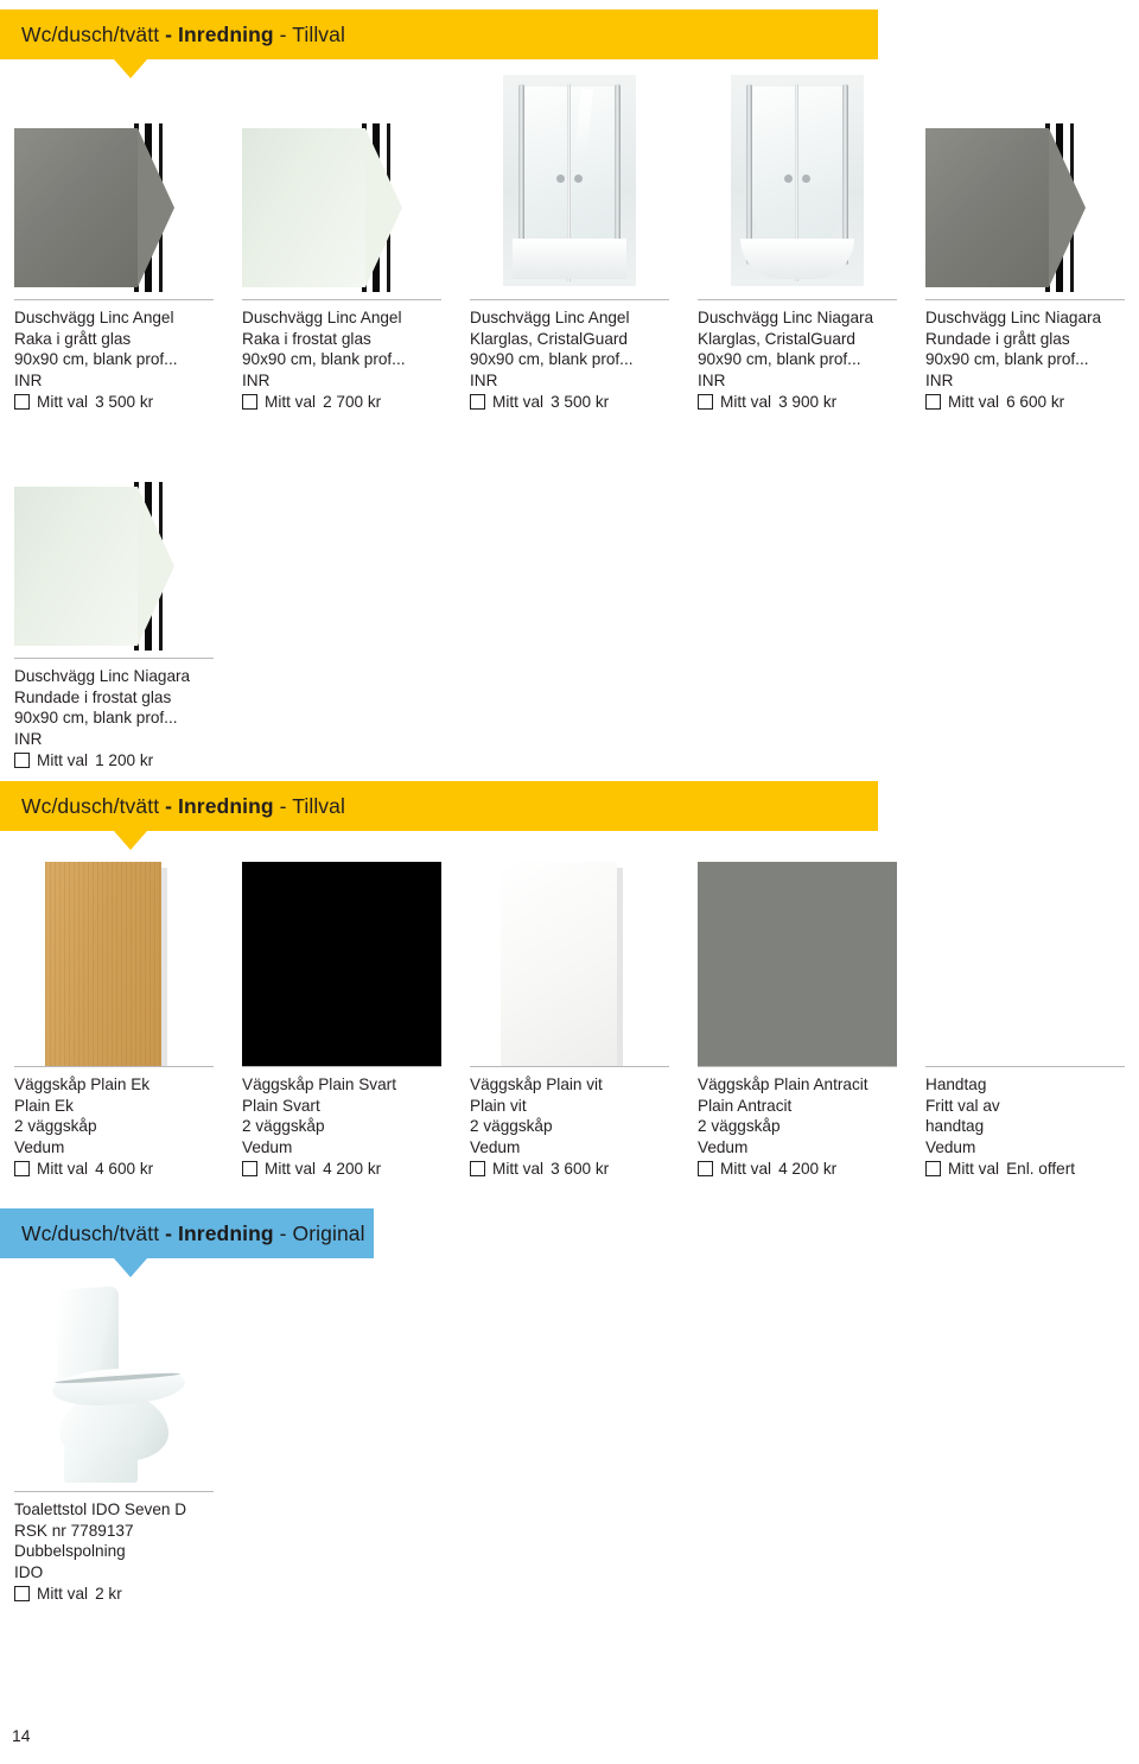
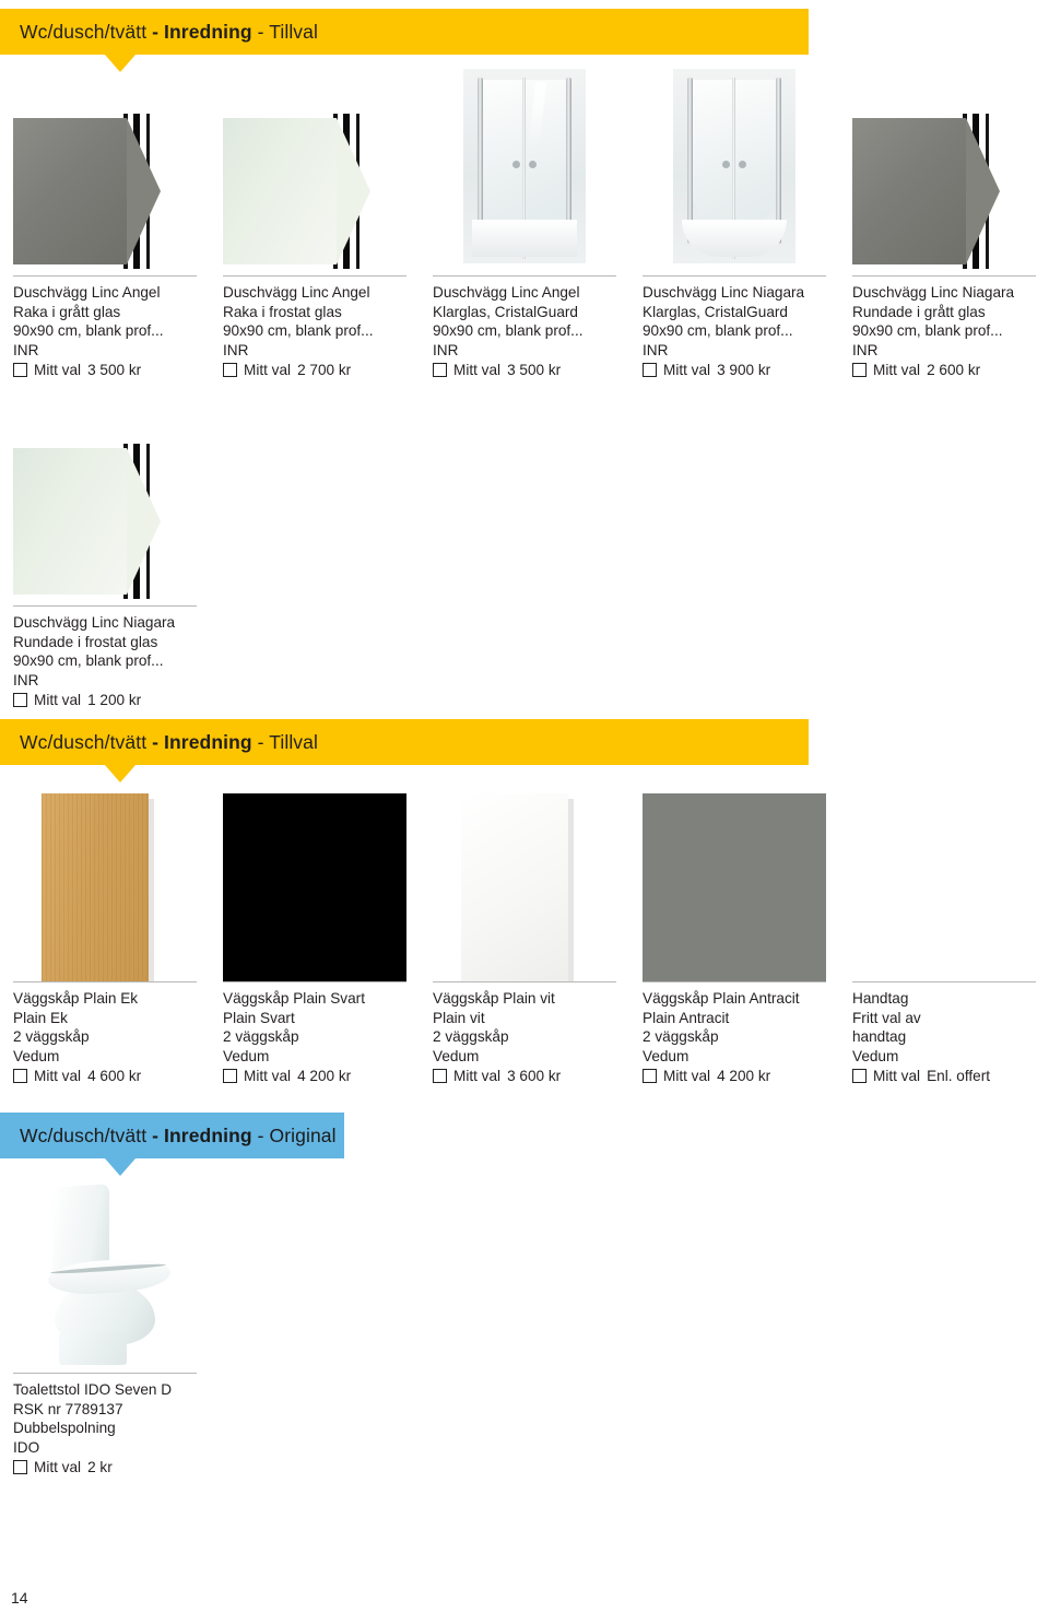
  Wc/dusch/tvätt
  - Inredning
  - Tillval
  Duschvägg Linc Angel
  Raka i grått glas
  90x90 cm, blank prof...
  INR
  Mitt val
  3 500 kr
  Duschvägg Linc Angel
  Raka i frostat glas
  90x90 cm, blank prof...
  INR
  Mitt val
  2 700 kr
  Duschvägg Linc Angel
  Klarglas, CristalGuard
  90x90 cm, blank prof...
  INR
  Mitt val
  3 500 kr
  Duschvägg Linc Niagara
  Klarglas, CristalGuard
  90x90 cm, blank prof...
  INR
  Mitt val
  3 900 kr
  Duschvägg Linc Niagara
  Rundade i grått glas
  90x90 cm, blank prof...
  INR
  Mitt val
- 6 600 kr
+ 2 600 kr
  Duschvägg Linc Niagara
  Rundade i frostat glas
  90x90 cm, blank prof...
  INR
  Mitt val
  1 200 kr
  Wc/dusch/tvätt
  - Inredning
  - Tillval
  Väggskåp Plain Ek
  Plain Ek
  2 väggskåp
  Vedum
  Mitt val
  4 600 kr
  Väggskåp Plain Svart
  Plain Svart
  2 väggskåp
  Vedum
  Mitt val
  4 200 kr
  Väggskåp Plain vit
  Plain vit
  2 väggskåp
  Vedum
  Mitt val
  3 600 kr
  Väggskåp Plain Antracit
  Plain Antracit
  2 väggskåp
  Vedum
  Mitt val
  4 200 kr
  Handtag
  Fritt val av
  handtag
  Vedum
  Mitt val
  Enl. offert
  Wc/dusch/tvätt
  - Inredning
  - Original
  Toalettstol IDO Seven D
  RSK nr 7789137
  Dubbelspolning
  IDO
  Mitt val
  2 kr
  14
